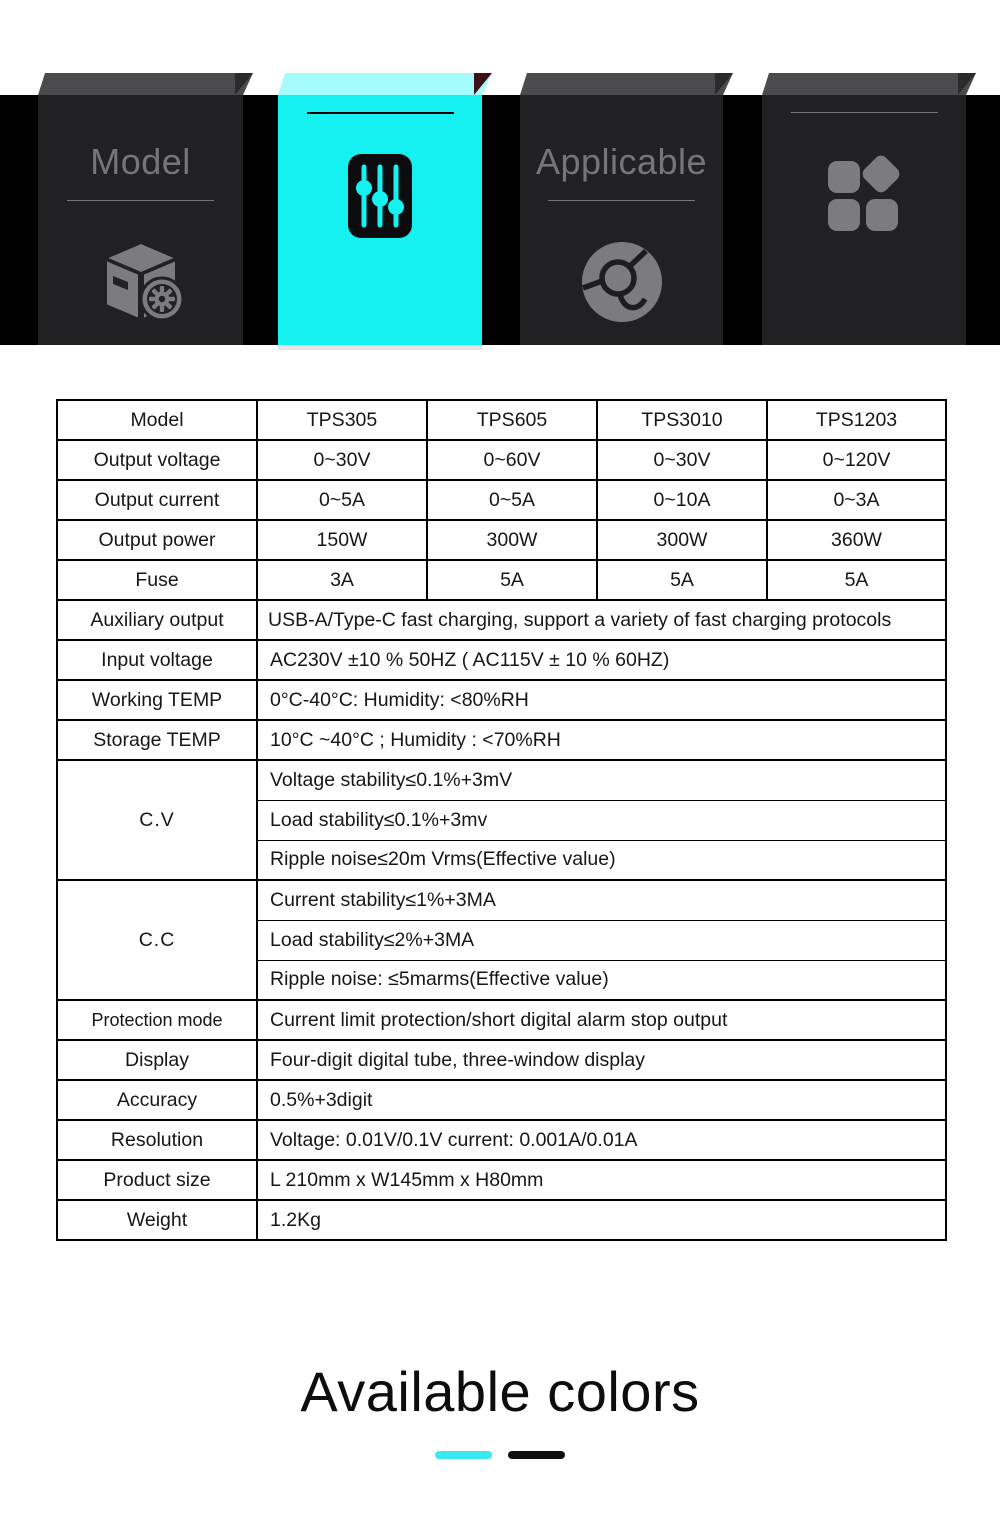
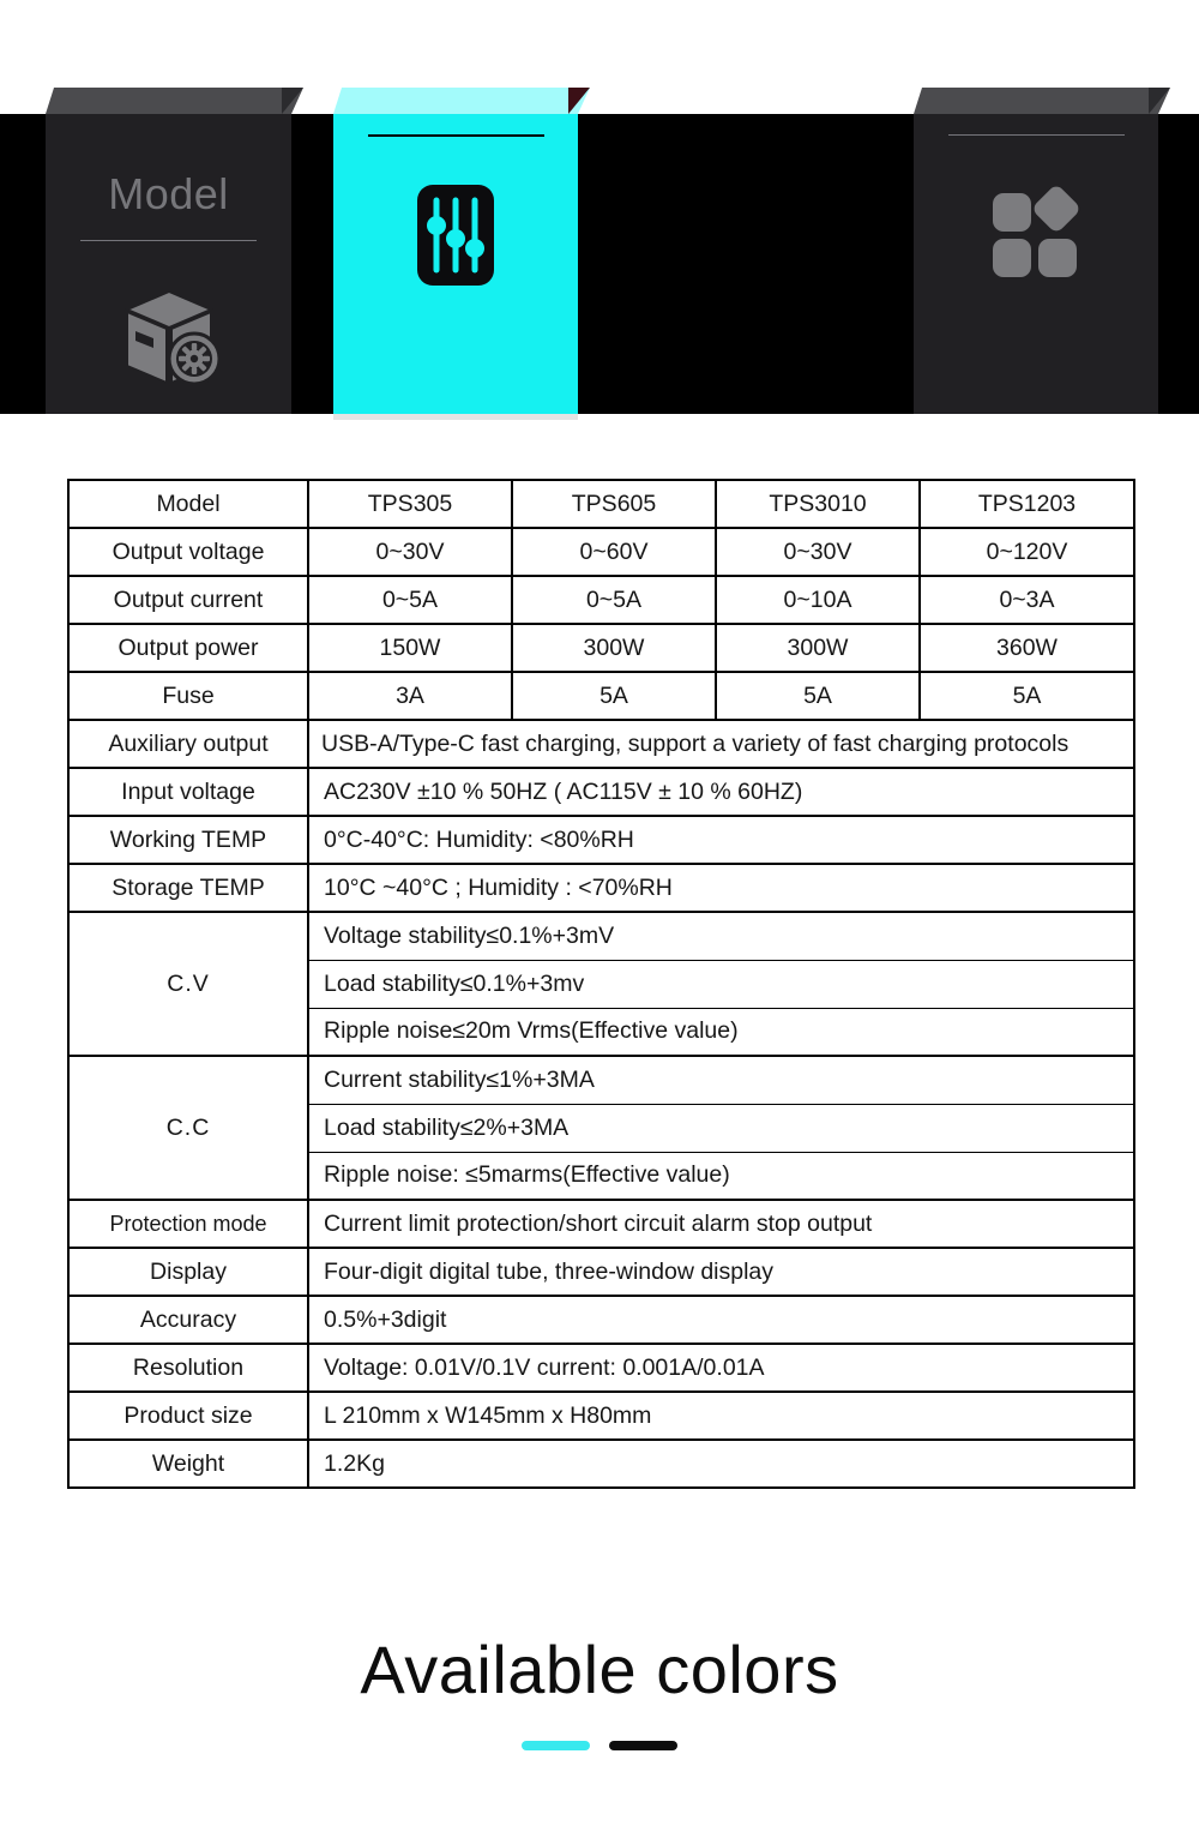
  Model
- Applicable
  Model	TPS305	TPS605	TPS3010	TPS1203
  Output voltage	0~30V	0~60V	0~30V	0~120V
  Output current	0~5A	0~5A	0~10A	0~3A
  Output power	150W	300W	300W	360W
  Fuse	3A	5A	5A	5A
  Auxiliary output	USB-A/Type-C fast charging, support a variety of fast charging protocols
  Input voltage	AC230V ±10 % 50HZ ( AC115V ± 10 % 60HZ)
  Working TEMP	0°C-40°C: Humidity: <80%RH
  Storage TEMP	10°C ~40°C ; Humidity : <70%RH
  C.V	Voltage stability≤0.1%+3mV
  Load stability≤0.1%+3mv
  Ripple noise≤20m Vrms(Effective value)
  C.C	Current stability≤1%+3MA
  Load stability≤2%+3MA
  Ripple noise: ≤5marms(Effective value)
- Protection mode	Current limit protection/short digital alarm stop output
+ Protection mode	Current limit protection/short circuit alarm stop output
  Display	Four-digit digital tube, three-window display
  Accuracy	0.5%+3digit
  Resolution	Voltage: 0.01V/0.1V current: 0.001A/0.01A
  Product size	L 210mm x W145mm x H80mm
  Weight	1.2Kg
  Available colors
